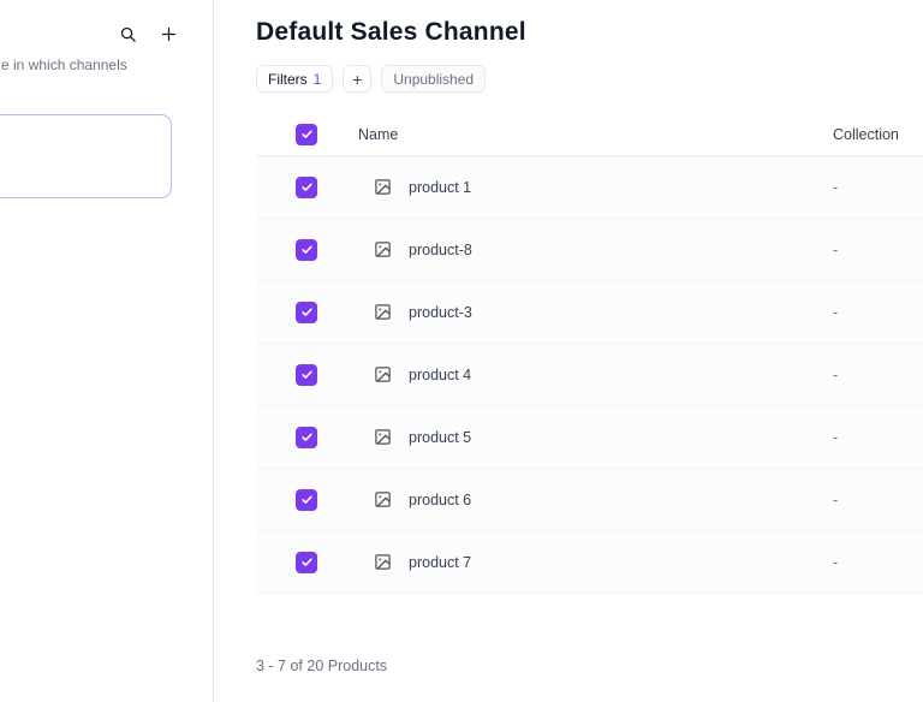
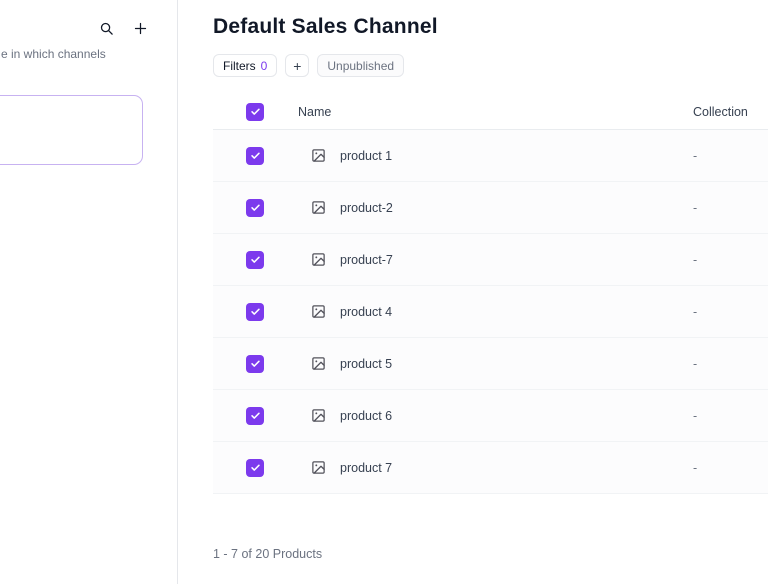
  e in which channels
  Default Sales Channel
  Filters
- 1
+ 0
  +
  Unpublished
  Name
  Collection
  product 1
  -
- product-8
+ product-2
  -
- product-3
+ product-7
  -
  product 4
  -
  product 5
  -
  product 6
  -
  product 7
  -
- 3 - 7 of 20 Products
+ 1 - 7 of 20 Products
